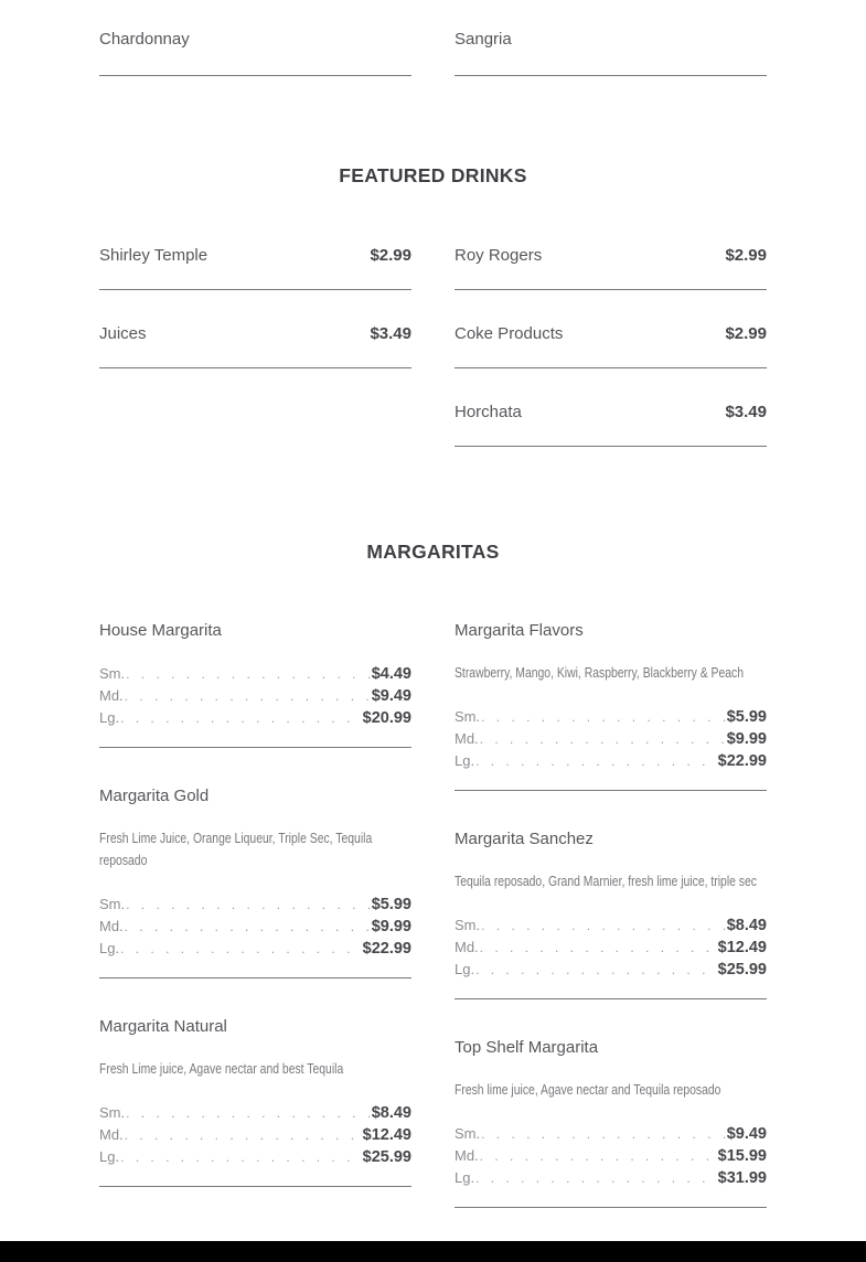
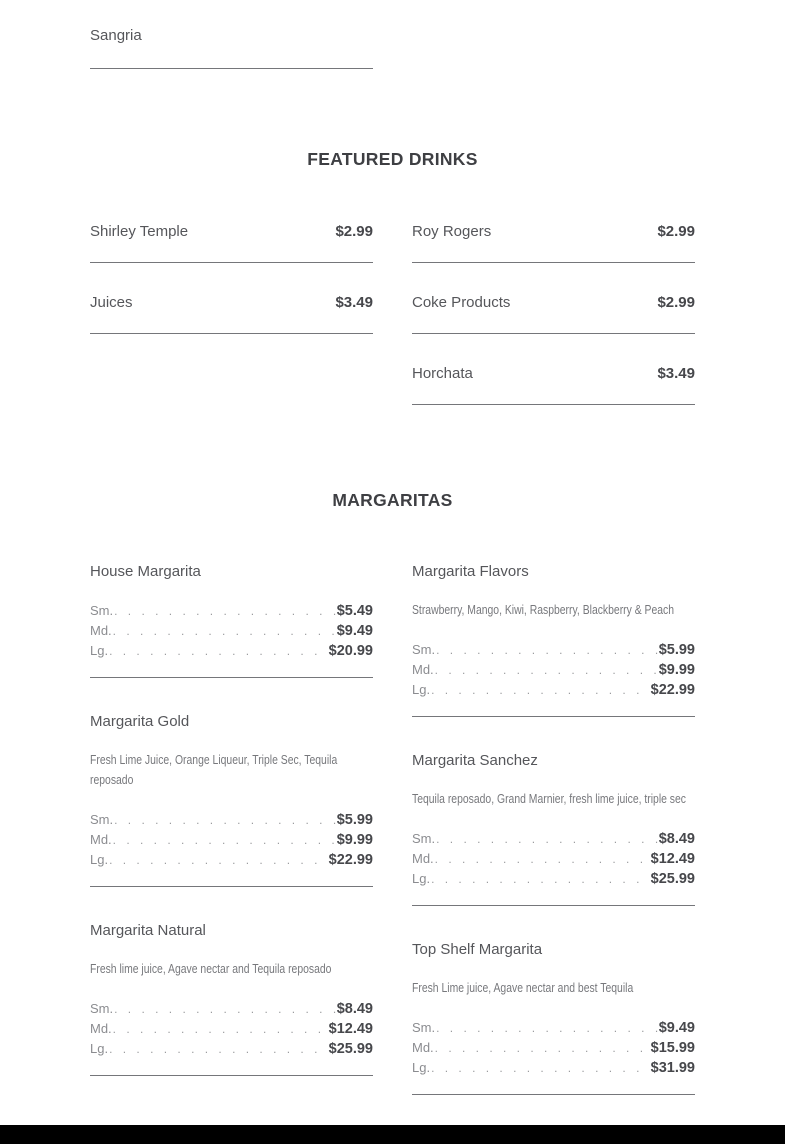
- Chardonnay
  Sangria
  FEATURED DRINKS
  Shirley Temple
  $2.99
  Juices
  $3.49
  Roy Rogers
  $2.99
  Coke Products
  $2.99
  Horchata
  $3.49
  MARGARITAS
  House Margarita
  Sm.
- $4.49
+ $5.49
  Md.
  $9.49
  Lg.
  $20.99
  Margarita Gold
  Fresh Lime Juice, Orange Liqueur, Triple Sec, Tequila reposado
  Sm.
  $5.99
  Md.
  $9.99
  Lg.
  $22.99
  Margarita Natural
- Fresh Lime juice, Agave nectar and best Tequila
+ Fresh lime juice, Agave nectar and Tequila reposado
  Sm.
  $8.49
  Md.
  $12.49
  Lg.
  $25.99
  Margarita Flavors
  Strawberry, Mango, Kiwi, Raspberry, Blackberry & Peach
  Sm.
  $5.99
  Md.
  $9.99
  Lg.
  $22.99
  Margarita Sanchez
  Tequila reposado, Grand Marnier, fresh lime juice, triple sec
  Sm.
  $8.49
  Md.
  $12.49
  Lg.
  $25.99
  Top Shelf Margarita
- Fresh lime juice, Agave nectar and Tequila reposado
+ Fresh Lime juice, Agave nectar and best Tequila
  Sm.
  $9.49
  Md.
  $15.99
  Lg.
  $31.99
